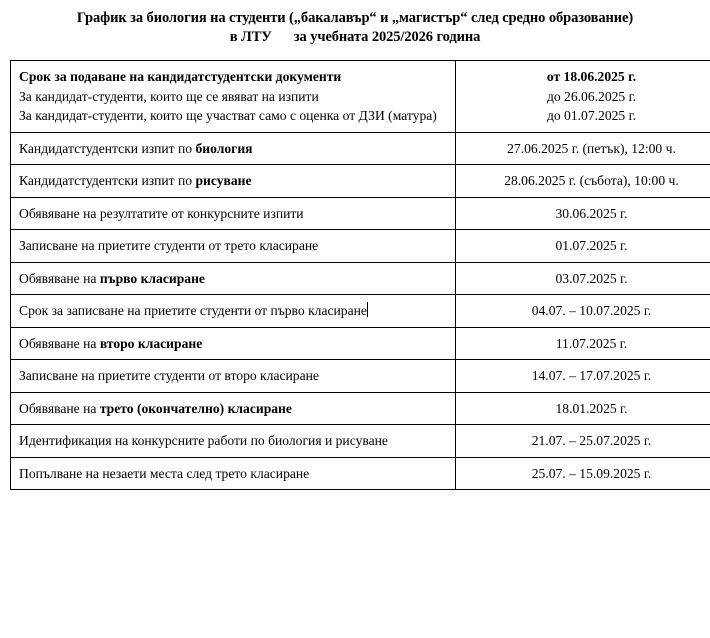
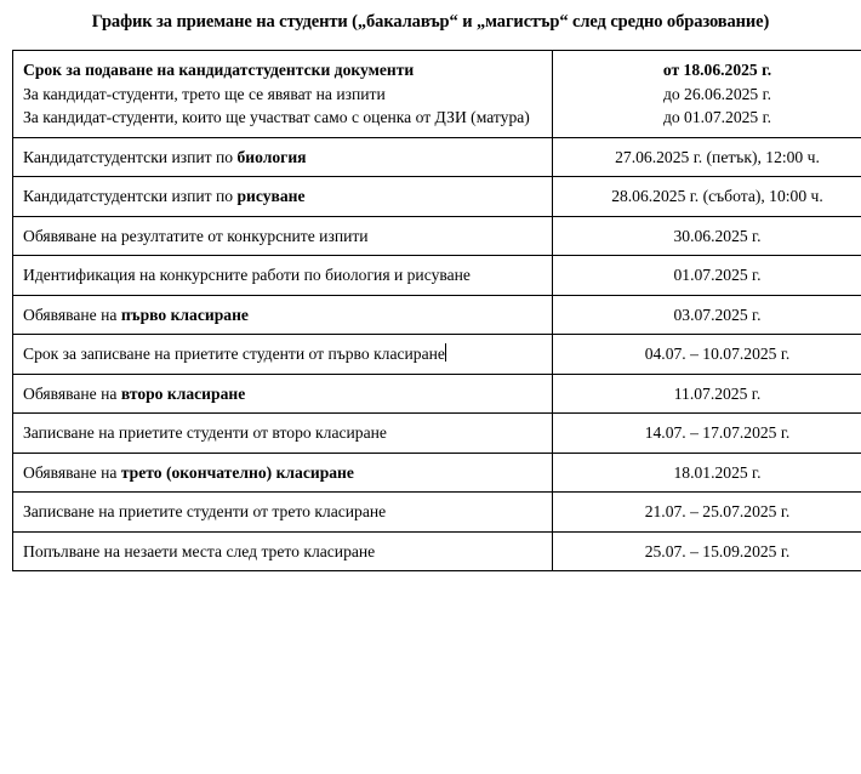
- График за биология на студенти („бакалавър“ и „магистър“ след средно образование)
+ График за приемане на студенти („бакалавър“ и „магистър“ след средно образование)
- в ЛТУ за учебната 2025/2026 година
- Срок за подаване на кандидатстудентски документи За кандидат-студенти, които ще се явяват на изпити За кандидат-студенти, които ще участват само с оценка от ДЗИ (матура)	от 18.06.2025 г. до 26.06.2025 г. до 01.07.2025 г.
+ Срок за подаване на кандидатстудентски документи За кандидат-студенти, трето ще се явяват на изпити За кандидат-студенти, които ще участват само с оценка от ДЗИ (матура)	от 18.06.2025 г. до 26.06.2025 г. до 01.07.2025 г.
  Кандидатстудентски изпит по биология	27.06.2025 г. (петък), 12:00 ч.
  Кандидатстудентски изпит по рисуване	28.06.2025 г. (събота), 10:00 ч.
  Обявяване на резултатите от конкурсните изпити	30.06.2025 г.
- Записване на приетите студенти от трето класиране	01.07.2025 г.
+ Идентификация на конкурсните работи по биология и рисуване	01.07.2025 г.
  Обявяване на първо класиране	03.07.2025 г.
  Срок за записване на приетите студенти от първо класиране	04.07. – 10.07.2025 г.
  Обявяване на второ класиране	11.07.2025 г.
  Записване на приетите студенти от второ класиране	14.07. – 17.07.2025 г.
  Обявяване на трето (окончателно) класиране	18.01.2025 г.
- Идентификация на конкурсните работи по биология и рисуване	21.07. – 25.07.2025 г.
+ Записване на приетите студенти от трето класиране	21.07. – 25.07.2025 г.
  Попълване на незаети места след трето класиране	25.07. – 15.09.2025 г.
